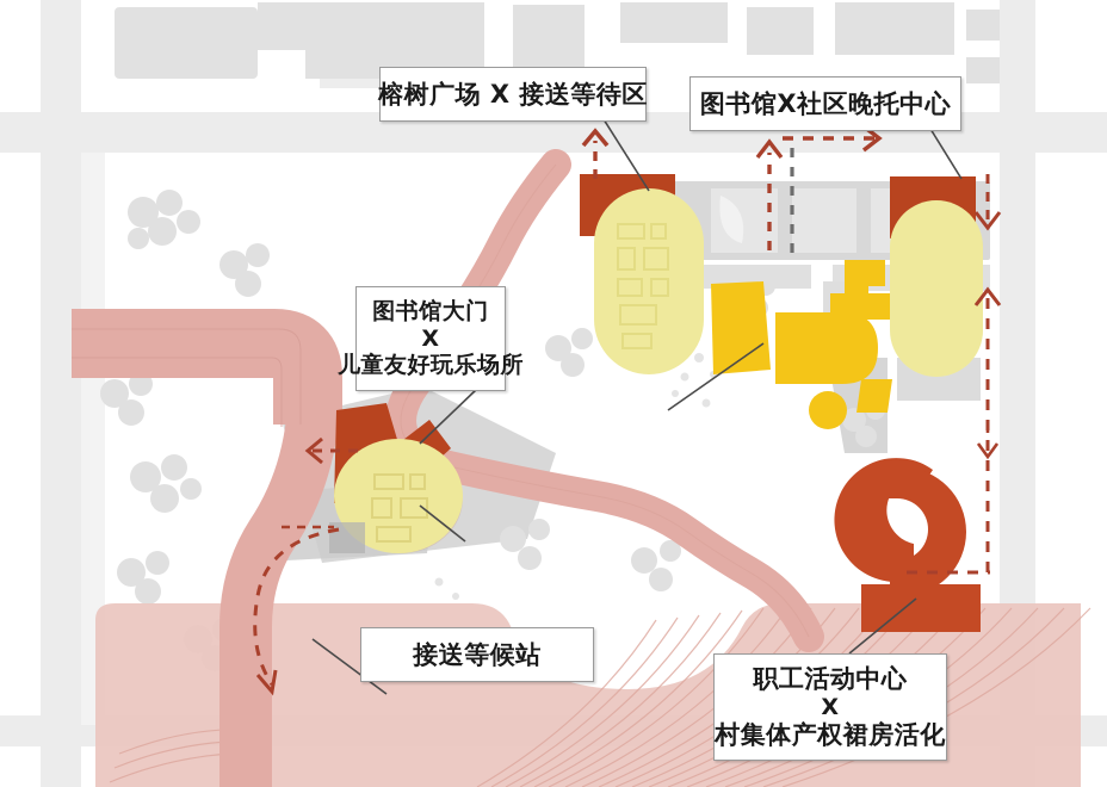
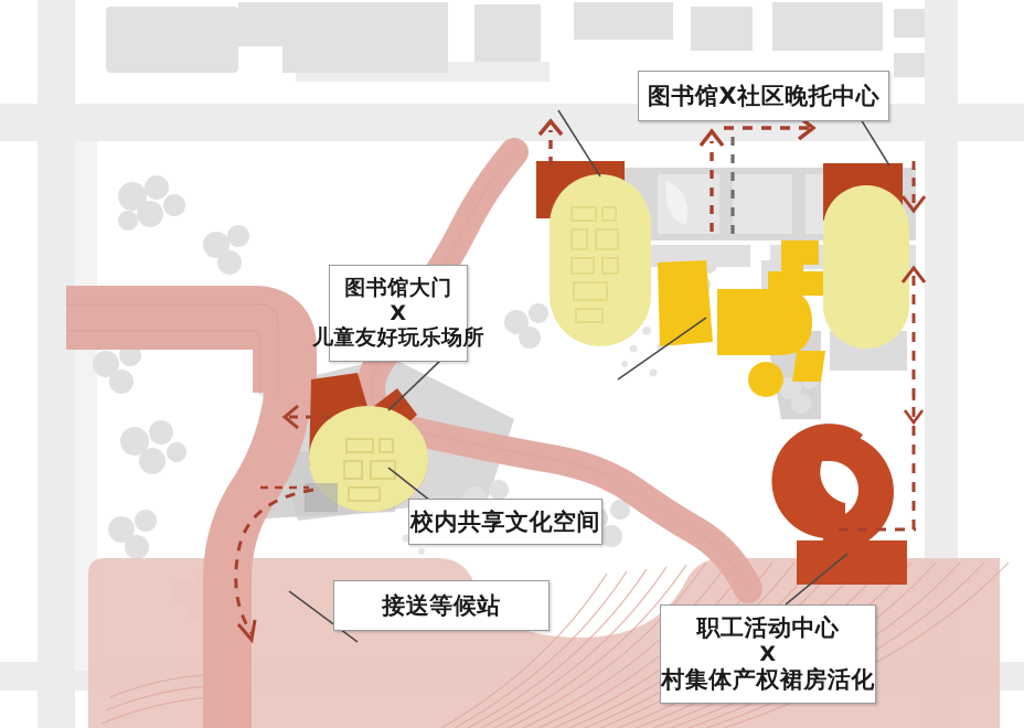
- 榕树广场 X 接送等待区
  图书馆X社区晚托中心
  图书馆大门
  X
  儿童友好玩乐场所
+ 校内共享文化空间
  接送等候站
  职工活动中心
  X
  村集体产权裙房活化
